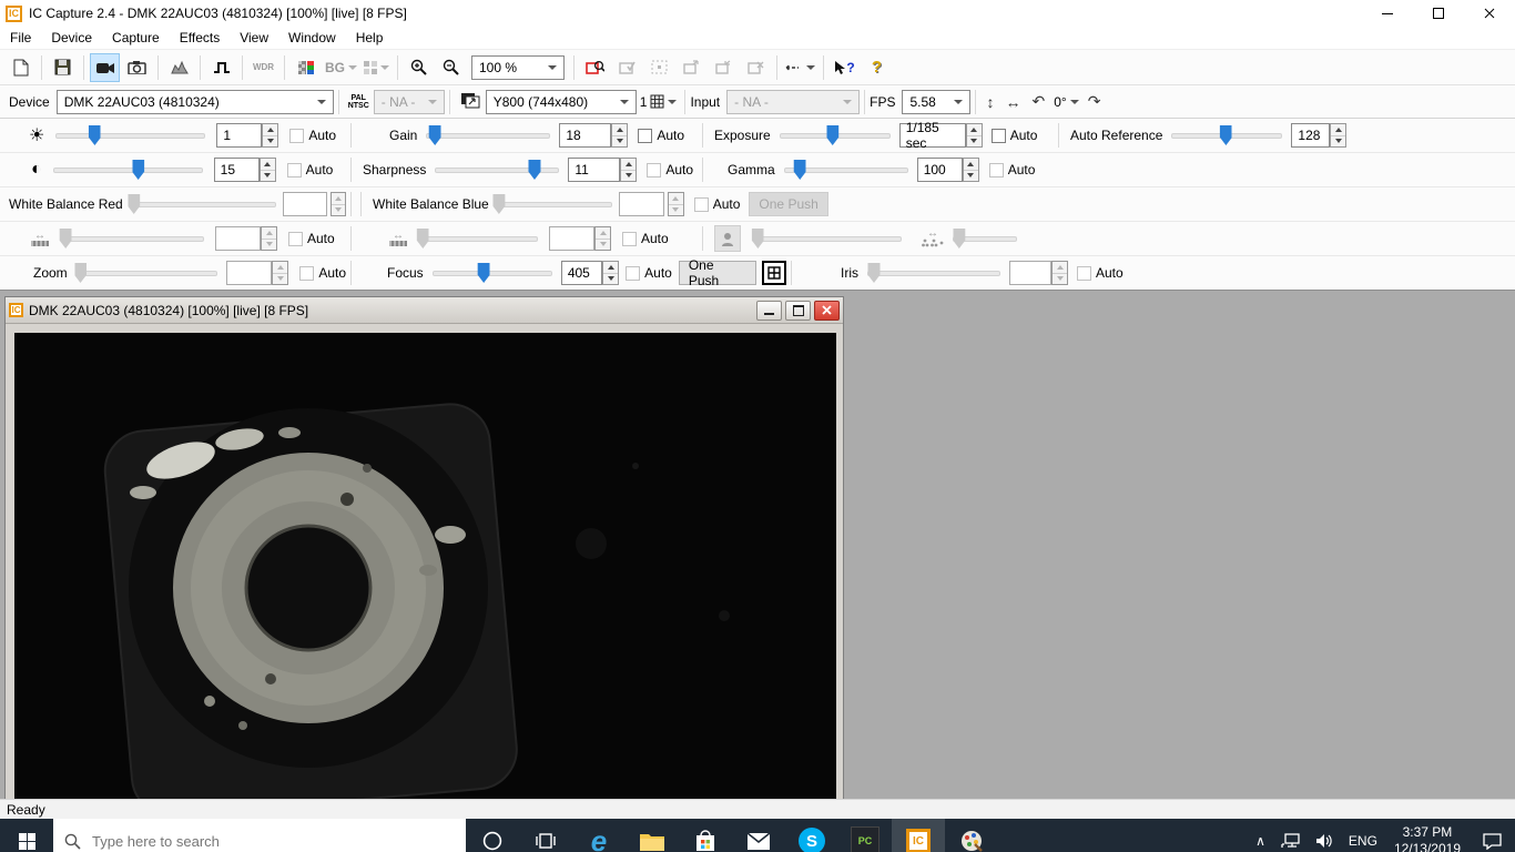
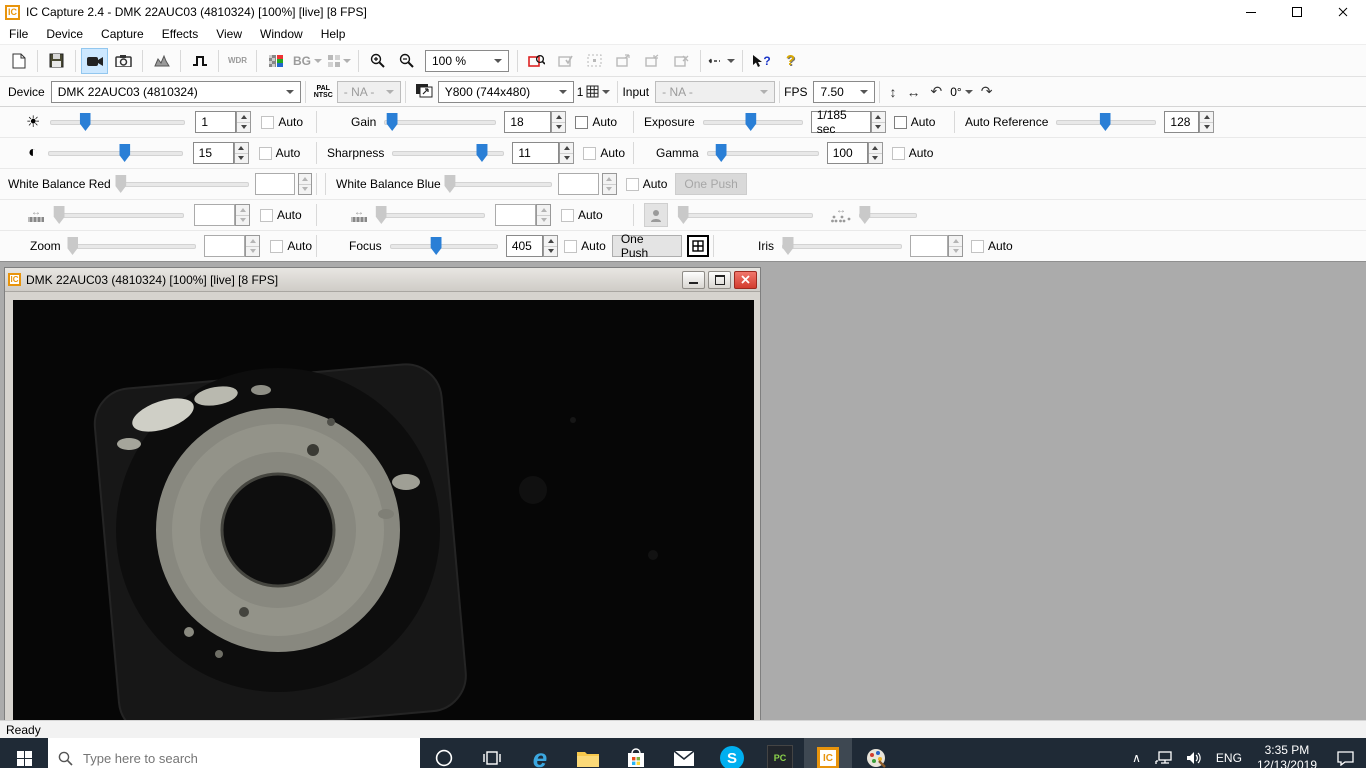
  IC
  IC Capture 2.4 - DMK 22AUC03 (4810324) [100%] [live] [8 FPS]
  File
  Device
  Capture
  Effects
  View
  Window
  Help
  WDR
  BG
  100 %
  ?
  ?
  Device
  DMK 22AUC03 (4810324)
  - NA -
  Y800 (744x480)
  1
  Input
  - NA -
  FPS
- 5.58
+ 7.50
  ↕
  ↔
  ↶
  0°
  ↷
  ☀
  1
  Auto
  Gain
  18
  Auto
  Exposure
  1/185 sec
  Auto
  Auto Reference
  128
  ◐
  15
  Auto
  Sharpness
  11
  Auto
  Gamma
  100
  Auto
  White Balance Red
  White Balance Blue
  Auto
  One Push
  ↔
  Auto
  ↔
  Auto
  ↔
  Zoom
  Auto
  Focus
  405
  Auto
  One Push
  Iris
  Auto
  IC
  DMK 22AUC03 (4810324) [100%] [live] [8 FPS]
  Ready
  Type here to search
  e
  S
  PC
  IC
  ∧
  ENG
- 3:37 PM
+ 3:35 PM
  12/13/2019
